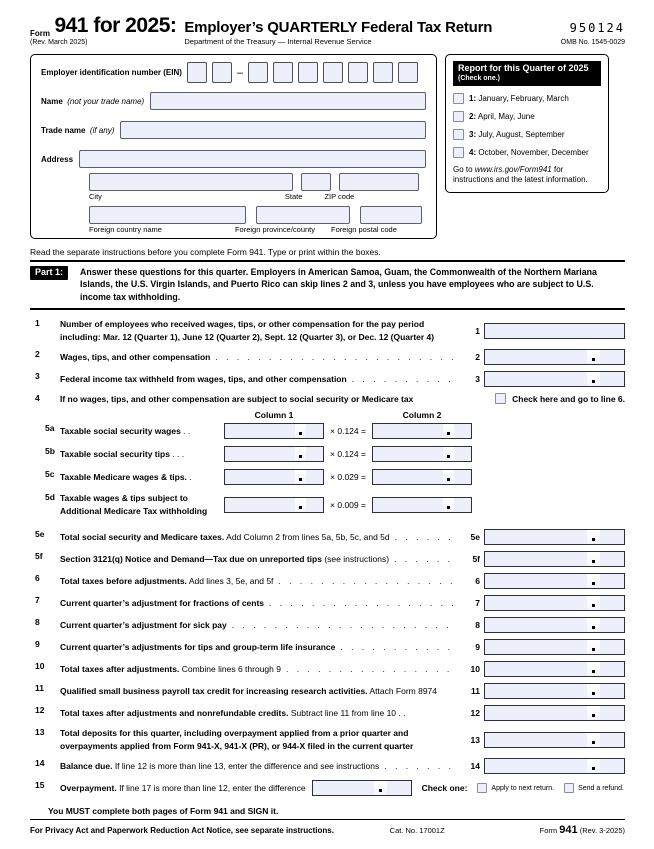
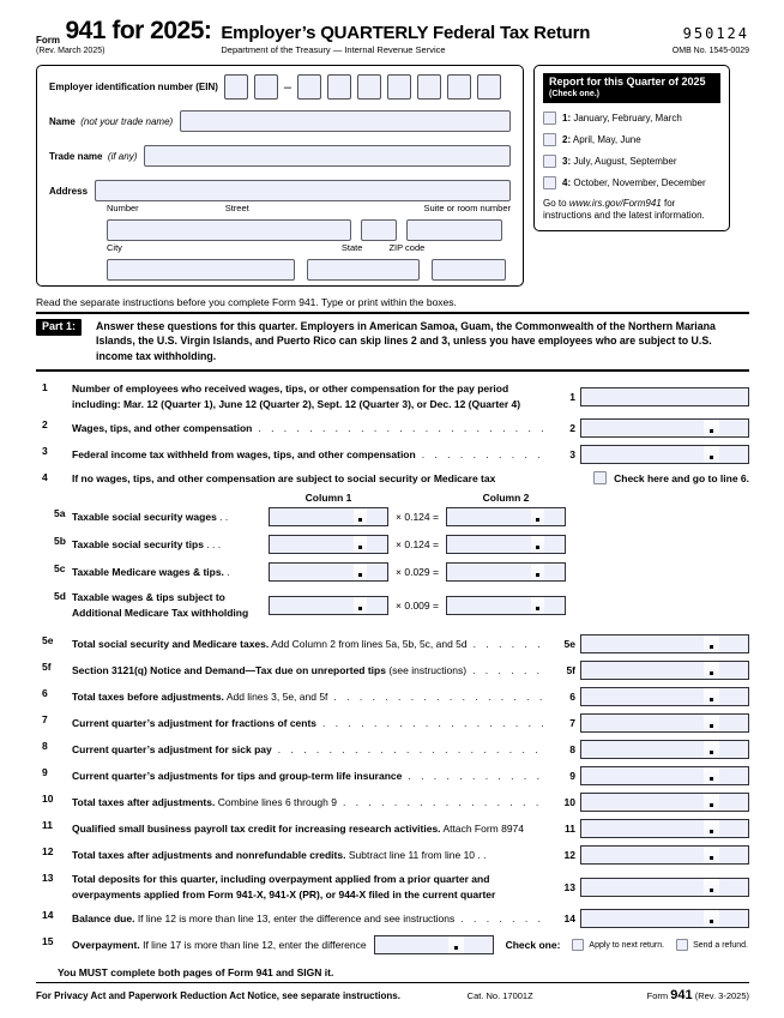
  Form 941 for 2025:
  Employer’s QUARTERLY Federal Tax Return
  Department of the Treasury — Internal Revenue Service
  950124
  Employer identification number (EIN)
  –
  Name
  (not your trade name)
  Trade name
  (if any)
  Address
+ Number
+ Street
+ Suite or room number
  City
  State
  ZIP code
- Foreign country name
- Foreign province/county
- Foreign postal code
  Report for this Quarter of 2025
  1: January, February, March
  2: April, May, June
  3: July, August, September
  4: October, November, December
  Go to www.irs.gov/Form941 for instructions and the latest information.
  Read the separate instructions before you complete Form 941. Type or print within the boxes.
  Part 1:
  Answer these questions for this quarter. Employers in American Samoa, Guam, the Commonwealth of the Northern Mariana Islands, the U.S. Virgin Islands, and Puerto Rico can skip lines 2 and 3, unless you have employees who are subject to U.S. income tax withholding.
  1
  Number of employees who received wages, tips, or other compensation for the pay period
  including: Mar. 12 (Quarter 1), June 12 (Quarter 2), Sept. 12 (Quarter 3), or Dec. 12 (Quarter 4)
  1
  2
  Wages, tips, and other compensation
  2
  3
  Federal income tax withheld from wages, tips, and other compensation
  3
  4
  If no wages, tips, and other compensation are subject to social security or Medicare tax
  Check here and go to line 6.
  Column 1
  Column 2
  5a
  Taxable social security wages . .
  × 0.124 =
  5b
  Taxable social security tips . . .
  × 0.124 =
  5c
  Taxable Medicare wages & tips. .
  × 0.029 =
  5d
  Taxable wages & tips subject to
  Additional Medicare Tax withholding
  × 0.009 =
  5e
  Total social security and Medicare taxes. Add Column 2 from lines 5a, 5b, 5c, and 5d
  5e
  5f
  Section 3121(q) Notice and Demand—Tax due on unreported tips (see instructions)
  5f
  6
  Total taxes before adjustments. Add lines 3, 5e, and 5f
  6
  7
  Current quarter’s adjustment for fractions of cents
  7
  8
  Current quarter’s adjustment for sick pay
  8
  9
  Current quarter’s adjustments for tips and group-term life insurance
  9
  10
  Total taxes after adjustments. Combine lines 6 through 9
  10
  11
  Qualified small business payroll tax credit for increasing research activities. Attach Form 8974
  11
  12
  Total taxes after adjustments and nonrefundable credits. Subtract line 11 from line 10 . .
  12
  13
  Total deposits for this quarter, including overpayment applied from a prior quarter and
  overpayments applied from Form 941-X, 941-X (PR), or 944-X filed in the current quarter
  13
  14
  Balance due. If line 12 is more than line 13, enter the difference and see instructions
  14
  15
  Overpayment. If line 17 is more than line 12, enter the difference
  Check one:
  You MUST complete both pages of Form 941 and SIGN it.
  For Privacy Act and Paperwork Reduction Act Notice, see separate instructions.
  Cat. No. 17001Z
  Form 941 (Rev. 3-2025)
